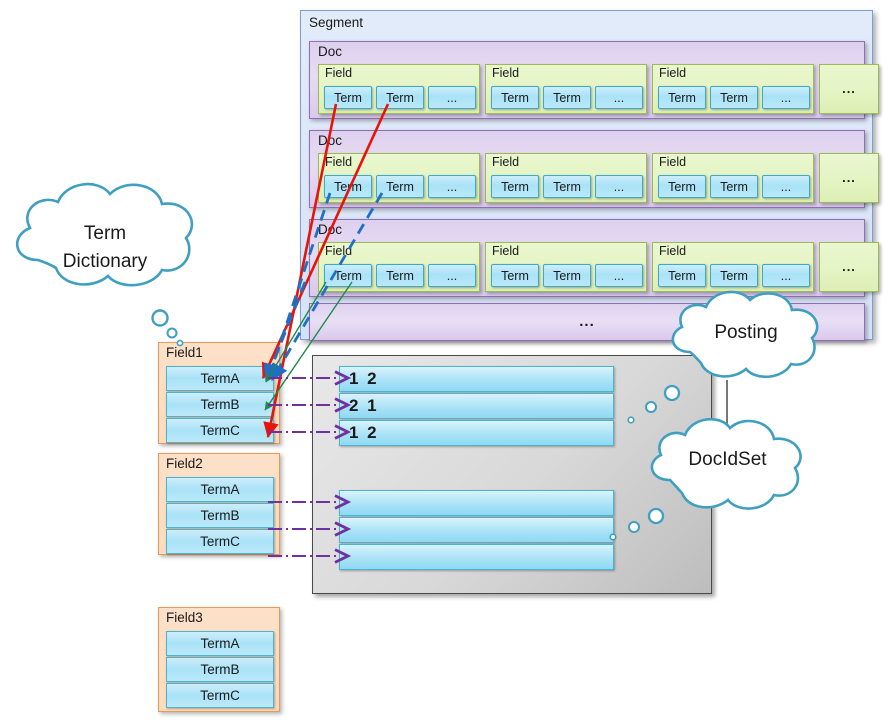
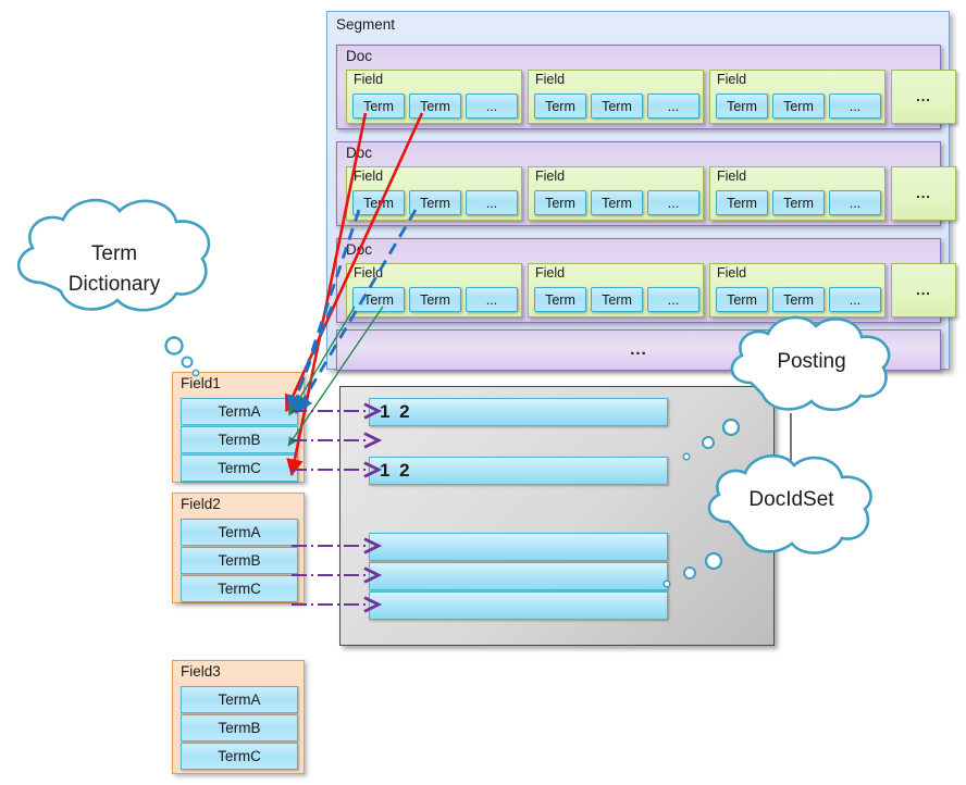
  Segment
  Doc
  Field
  Term
  Term
  ...
  Field
  Term
  Term
  ...
  Field
  Term
  Term
  ...
  ...
  Doc
  Field
  Tem
  Term
  ...
  Field
  Term
  Term
  ...
  Field
  Term
  Term
  ...
  ...
  Field
  Term
  Term
  ...
  Field
  Term
  Term
  ...
  Field
  Term
  Term
  ...
  ...
  ...
  1 2
- 2 1
  1 2
  Field1
  TermA
  TermB
  TermC
  Field2
  TermA
  TermB
  TermC
  Field3
  TermA
  TermB
  TermC
  Term
  Dictionary
  Posting
  DocIdSet
